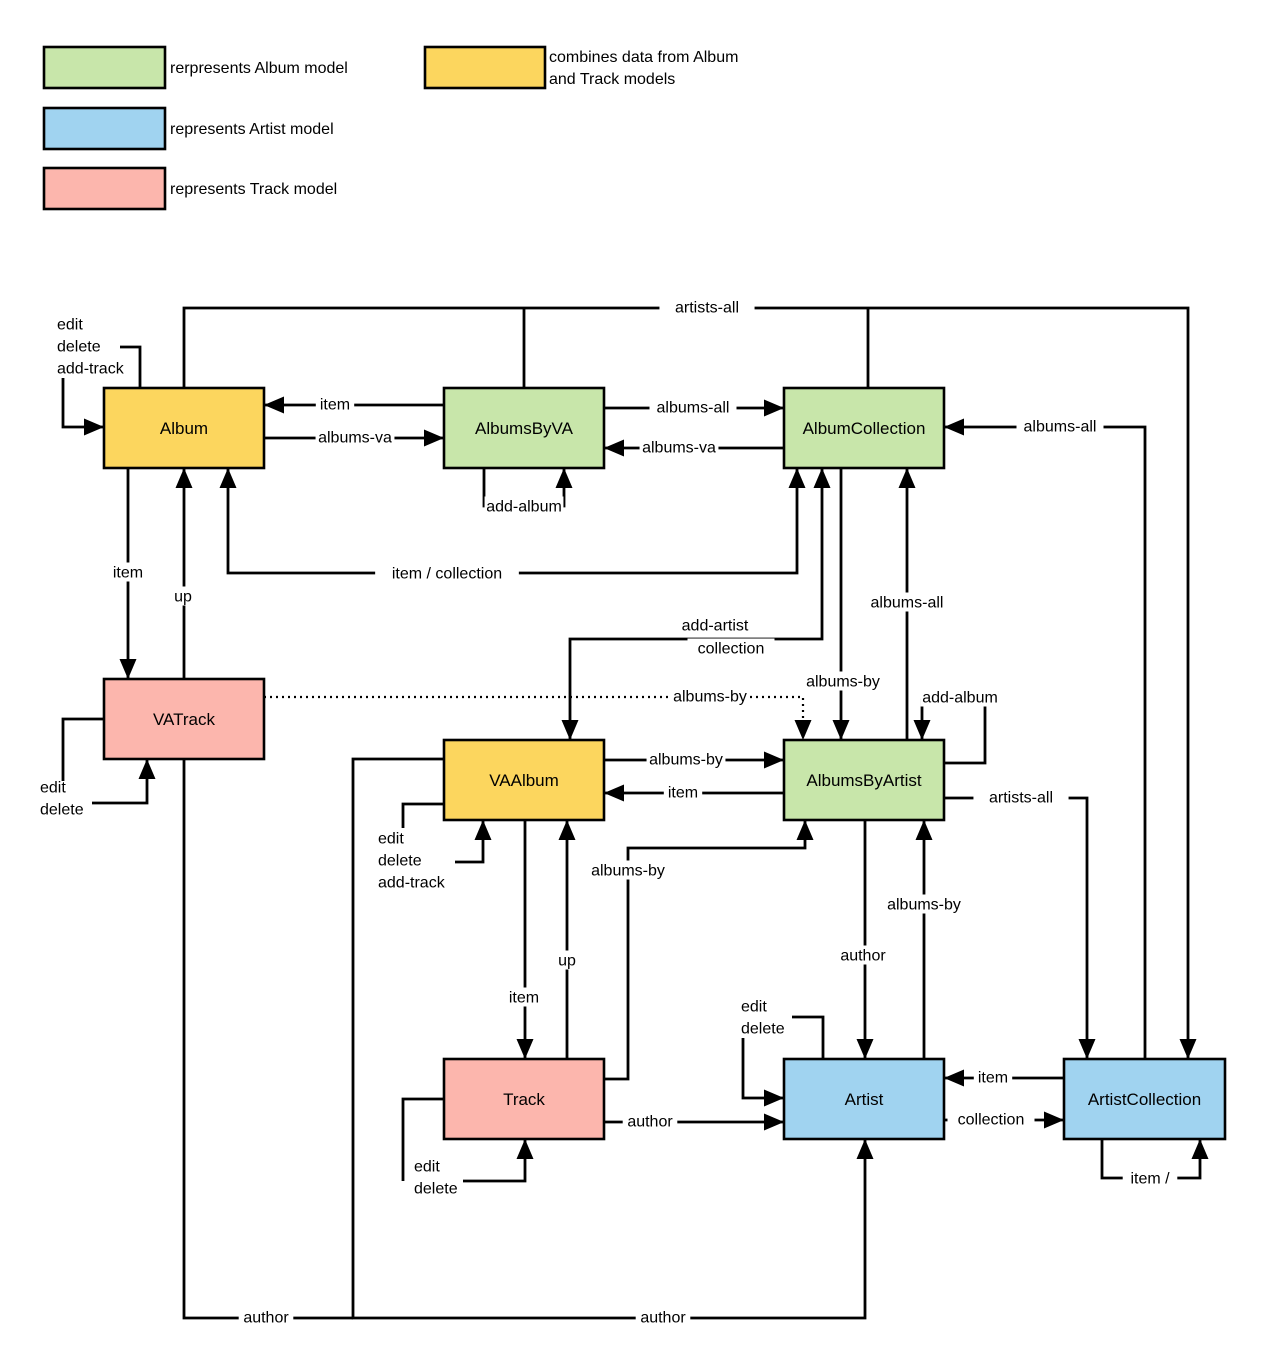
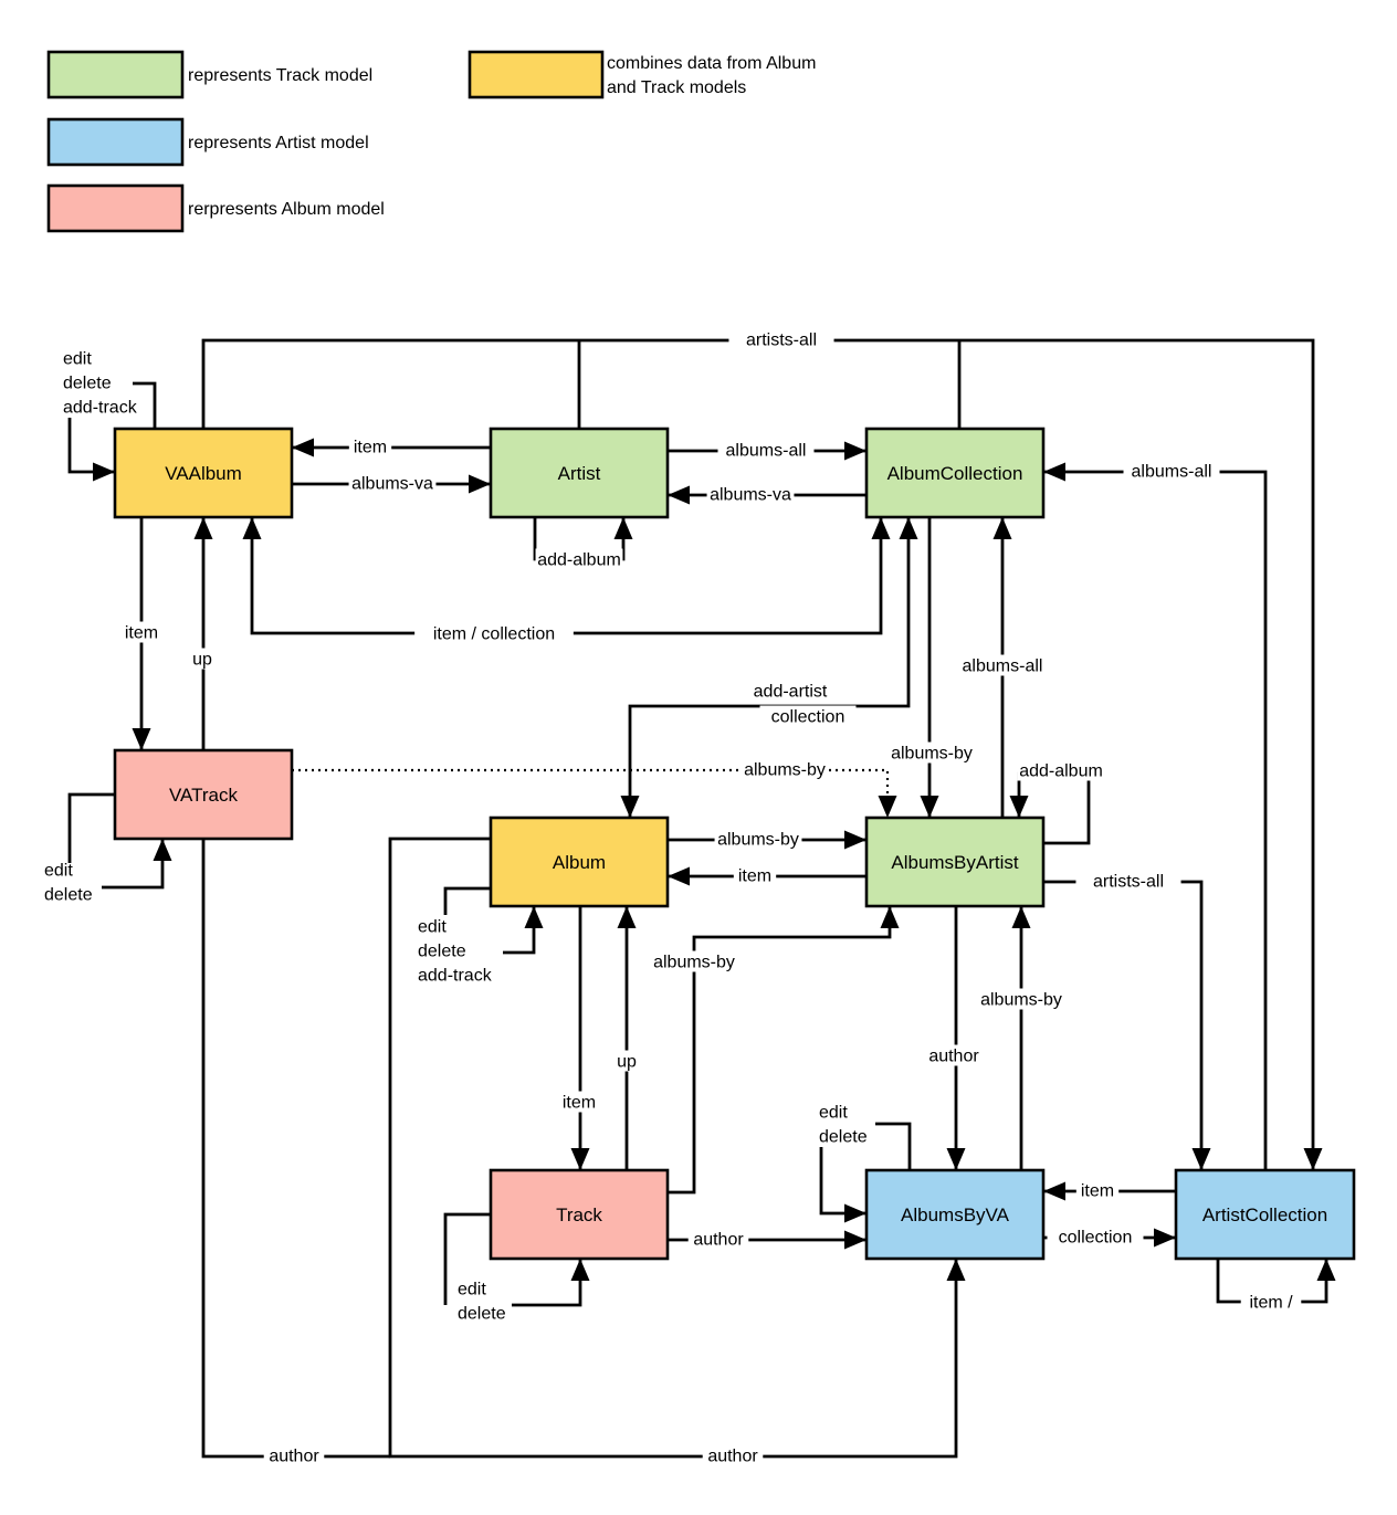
  artists-all
  item
  albums-va
  albums-all
  albums-va
  add-album
  albums-all
  item / collection
  item
  up
  albums-by
  add-artist
  collection
  albums-by
  albums-all
  add-album
  albums-by
  item
  artists-all
  item
  up
  albums-by
  author
  author
  albums-by
  item
  collection
  item /
  author
  author
  edit
  delete
  add-track
  edit
  delete
  edit
  delete
  add-track
  edit
  delete
  edit
  delete
- Album
+ VAAlbum
- AlbumsByVA
+ Artist
  AlbumCollection
  VATrack
- VAAlbum
+ Album
  AlbumsByArtist
  Track
- Artist
+ AlbumsByVA
  ArtistCollection
- rerpresents Album model
+ represents Track model
  combines data from Album
  and Track models
  represents Artist model
- represents Track model
+ rerpresents Album model
